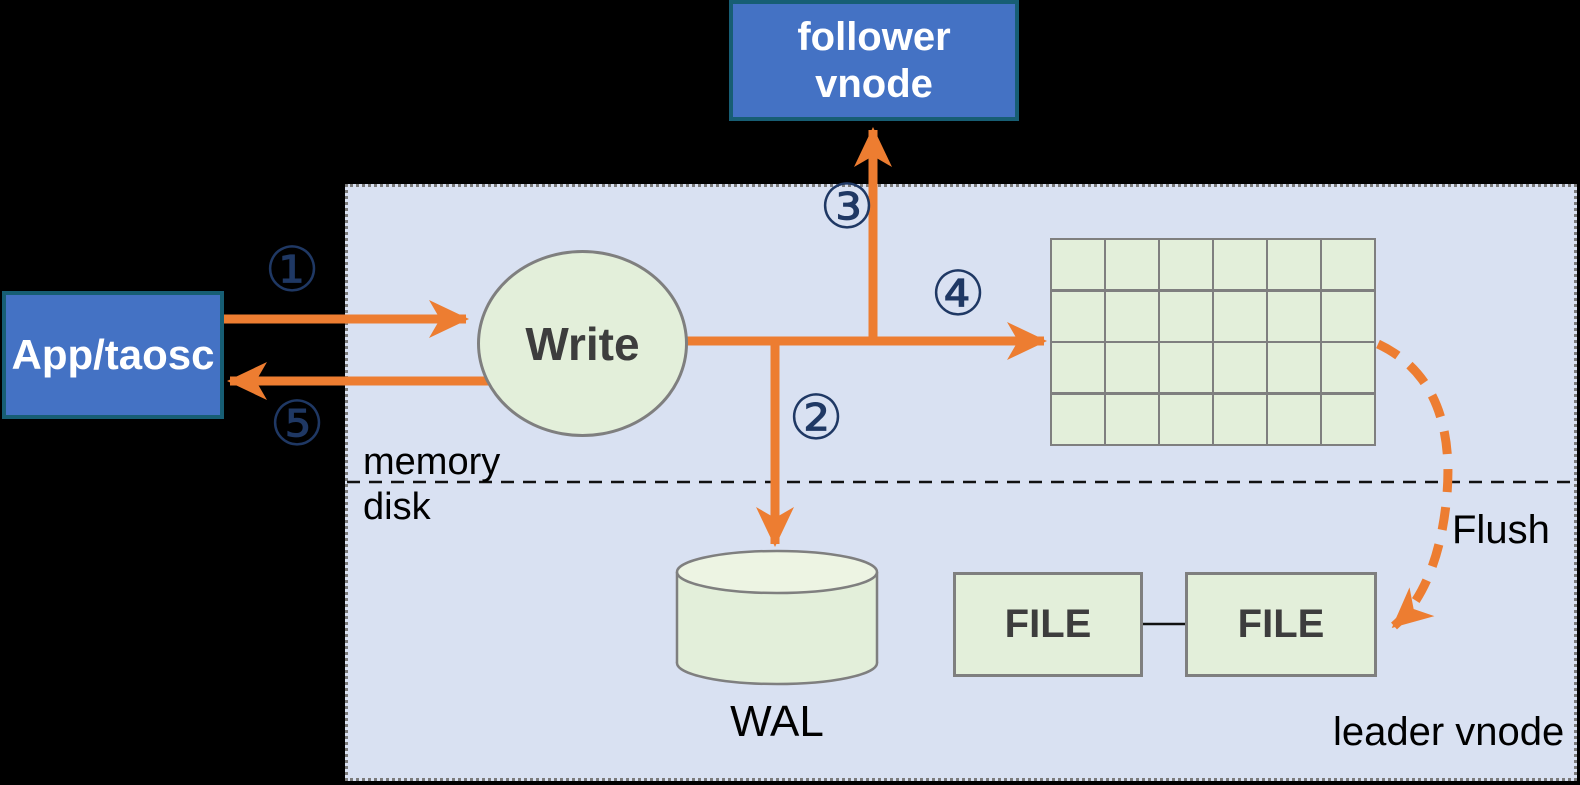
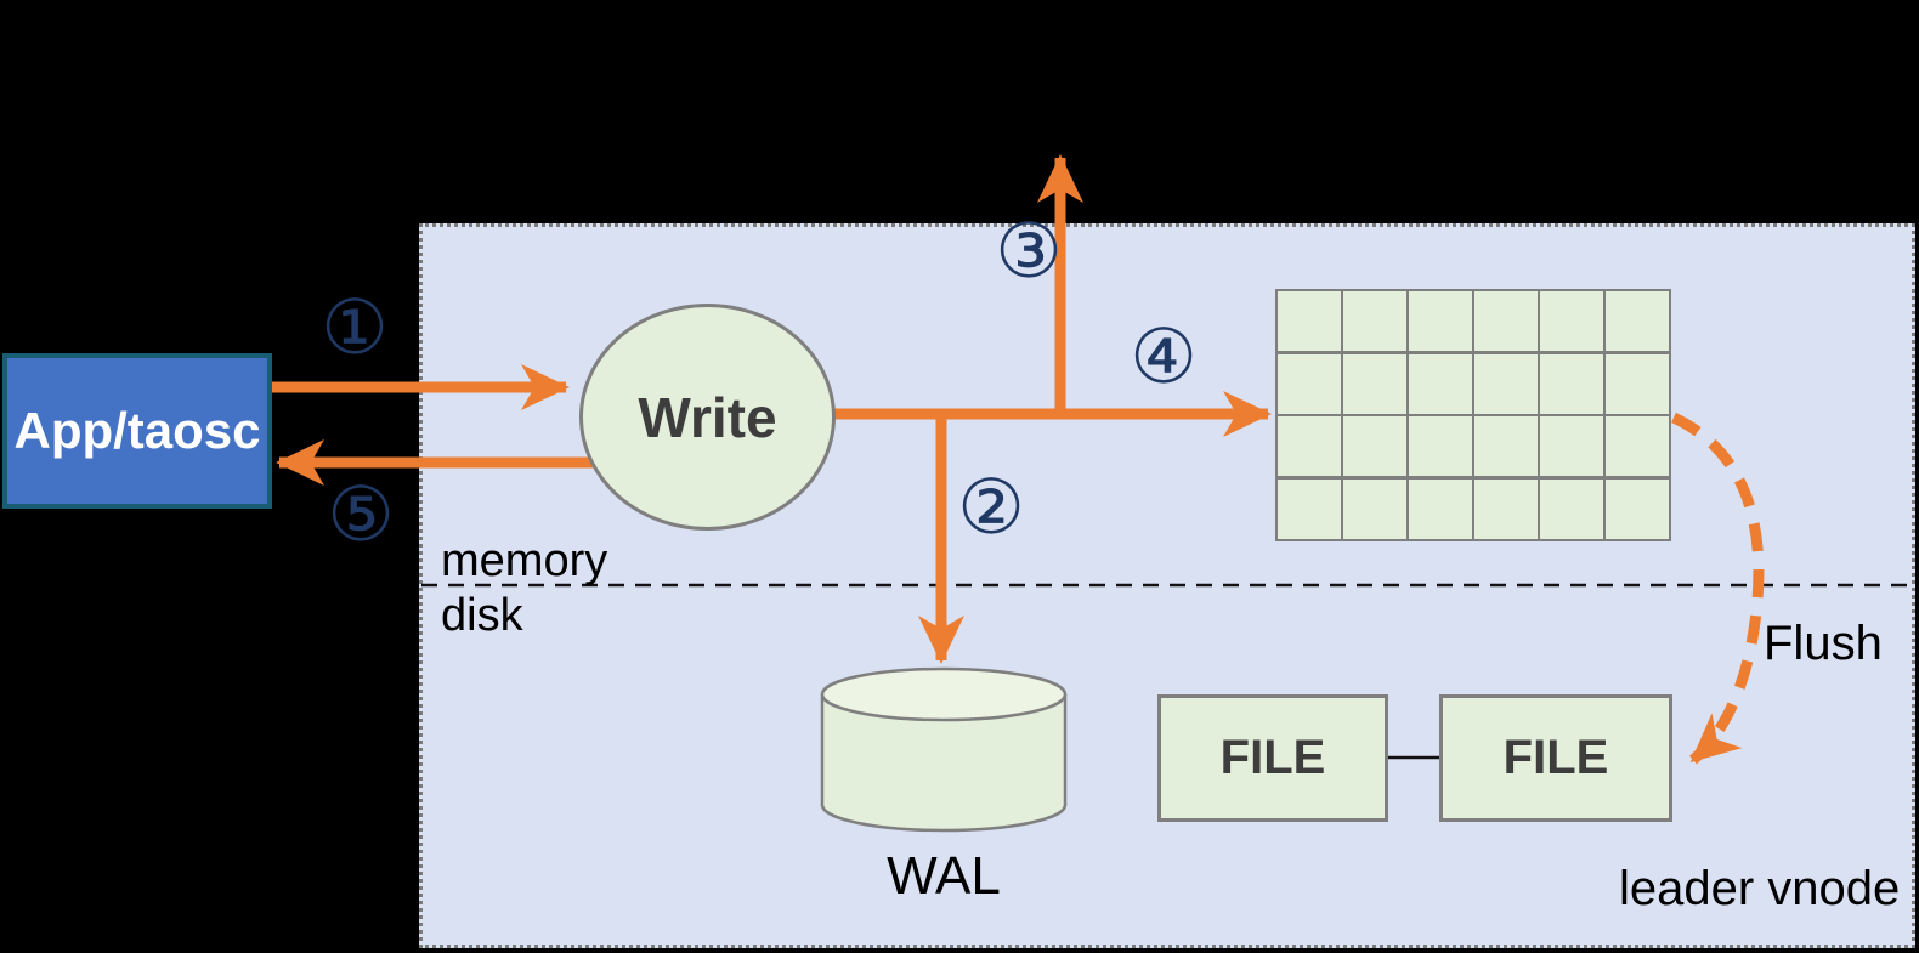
- follower
- vnode
  App/taosc
  Write
  FILE
  FILE
  ①
  ②
  ③
  ④
  ⑤
  memory
  disk
  WAL
  Flush
  leader vnode
